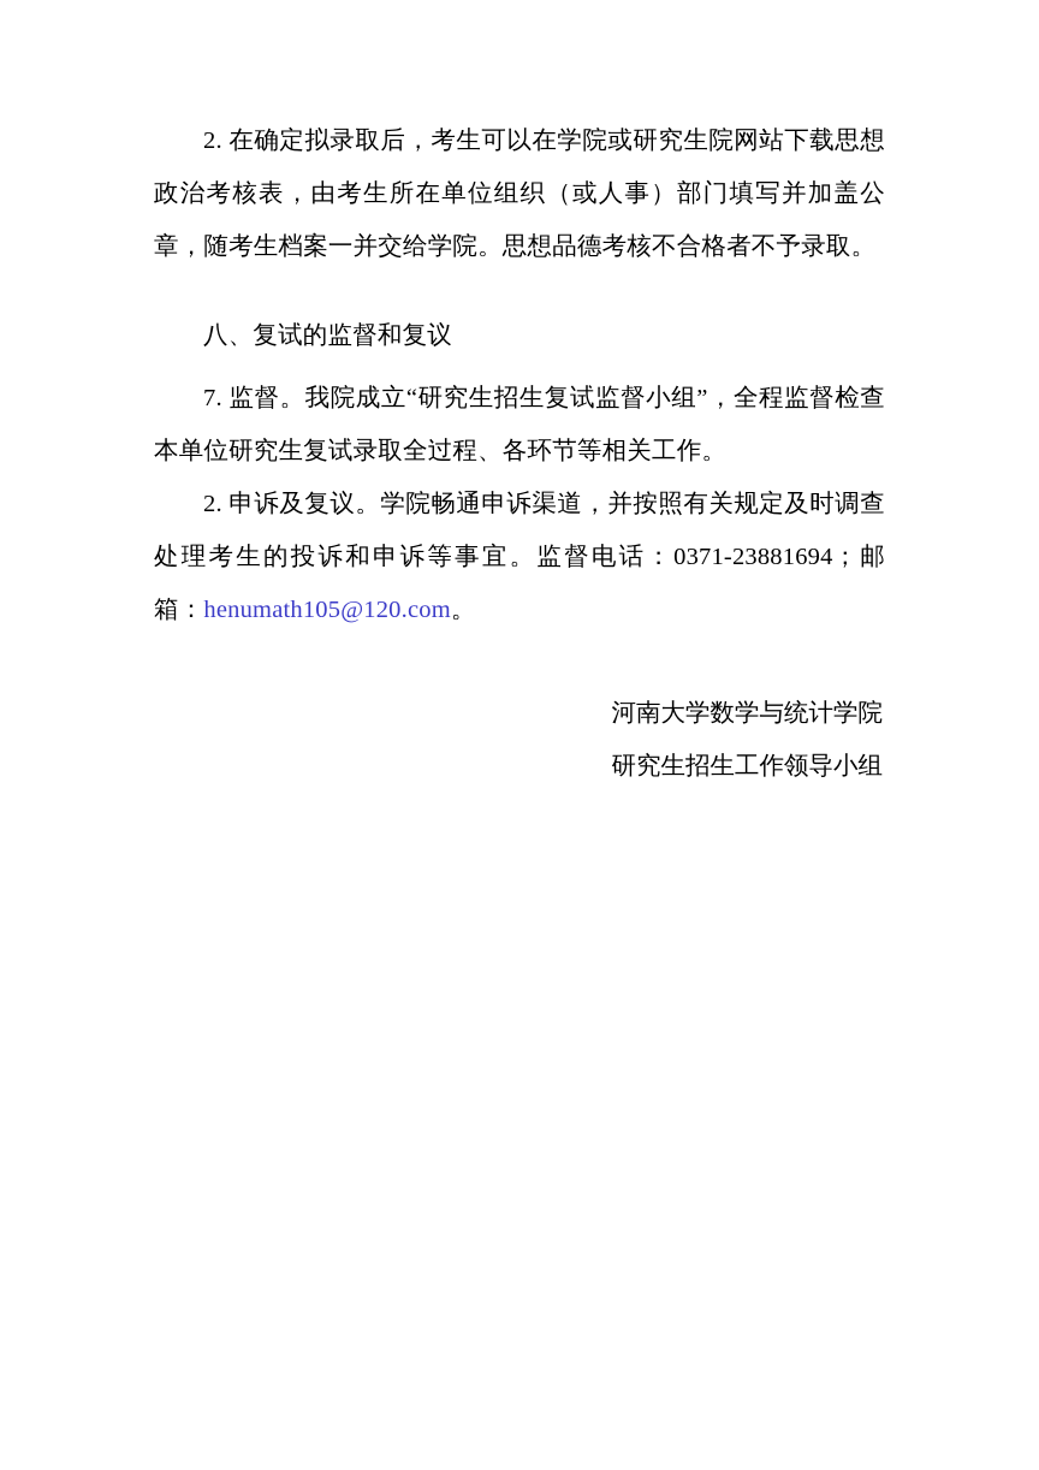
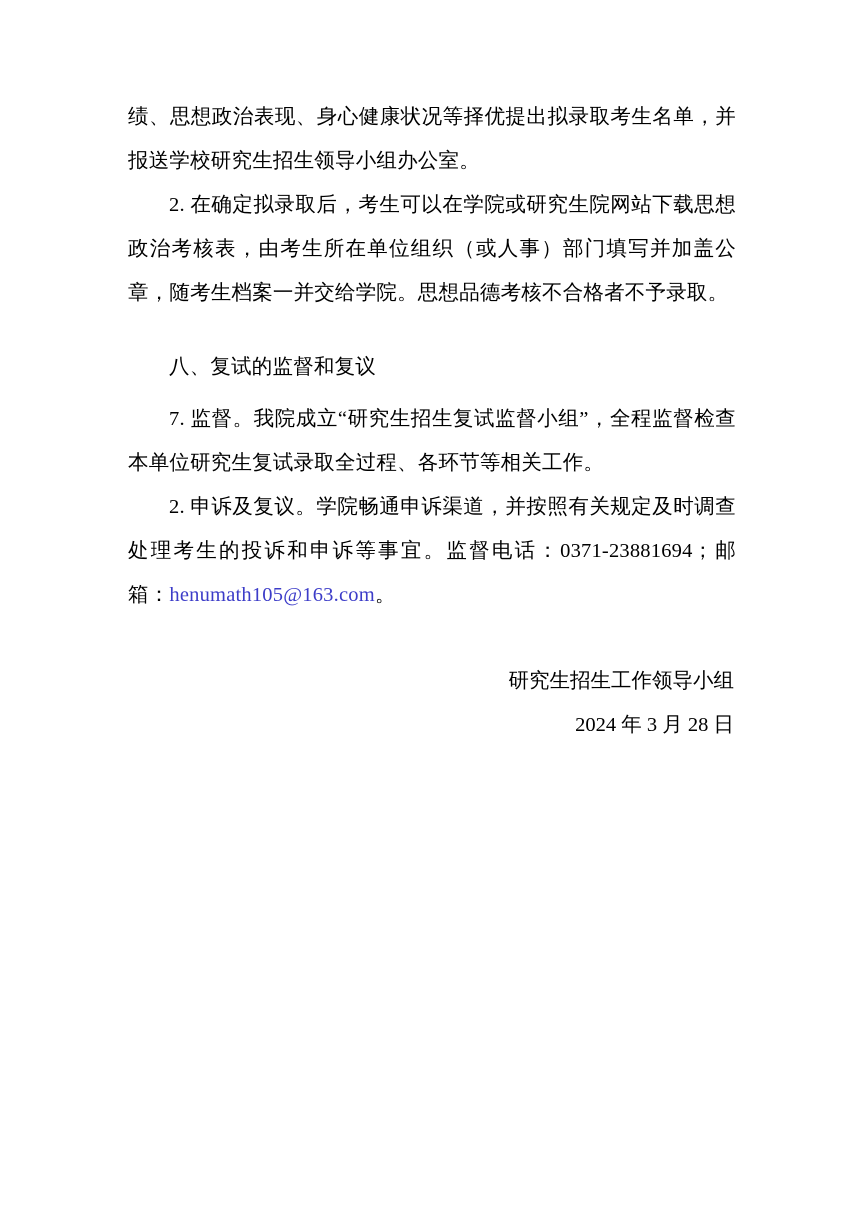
+ 绩、思想政治表现、身心健康状况等择优提出拟录取考生名单，并报送学校研究生招生领导小组办公室。
  2. 在确定拟录取后，考生可以在学院或研究生院网站下载思想政治考核表，由考生所在单位组织（或人事）部门填写并加盖公章，随考生档案一并交给学院。思想品德考核不合格者不予录取。
  八、复试的监督和复议
  7. 监督。我院成立“研究生招生复试监督小组”，全程监督检查本单位研究生复试录取全过程、各环节等相关工作。
- 2. 申诉及复议。学院畅通申诉渠道，并按照有关规定及时调查处理考生的投诉和申诉等事宜。监督电话：0371-23881694；邮箱：henumath105@120.com。
+ 2. 申诉及复议。学院畅通申诉渠道，并按照有关规定及时调查处理考生的投诉和申诉等事宜。监督电话：0371-23881694；邮箱：henumath105@163.com。
- 河南大学数学与统计学院
  研究生招生工作领导小组
+ 2024 年 3 月 28 日
